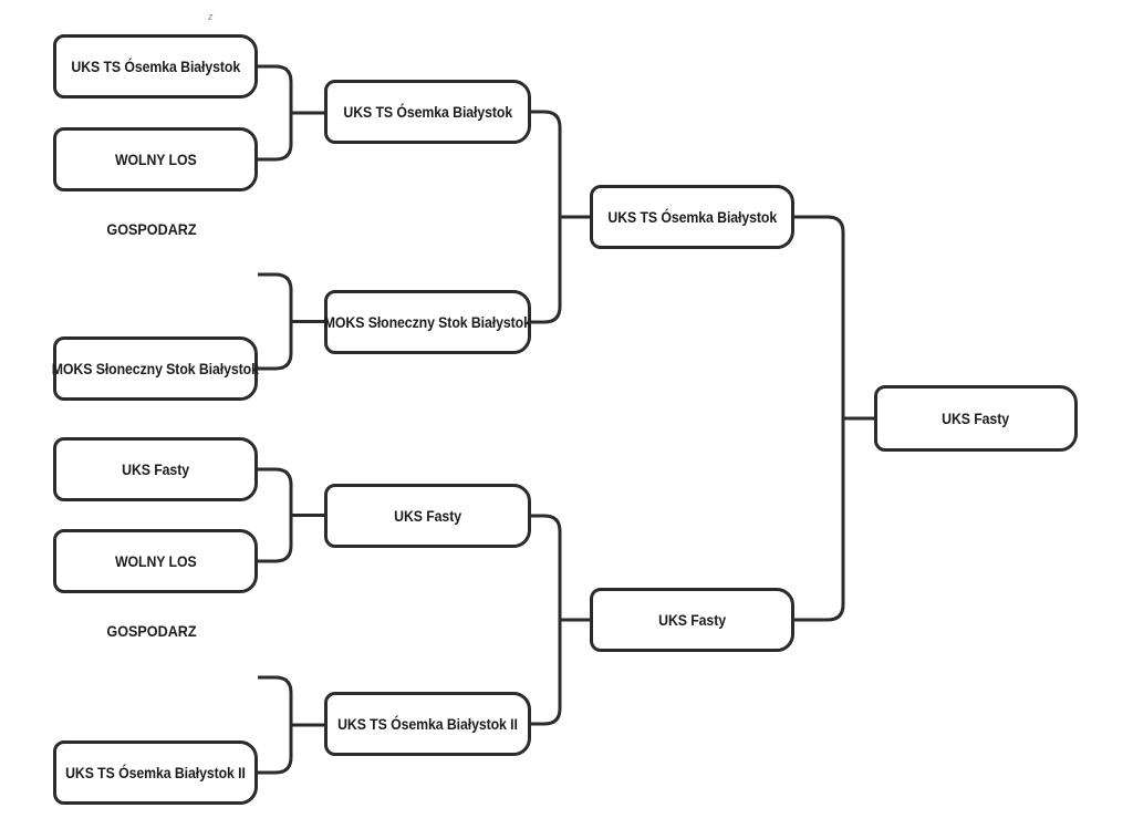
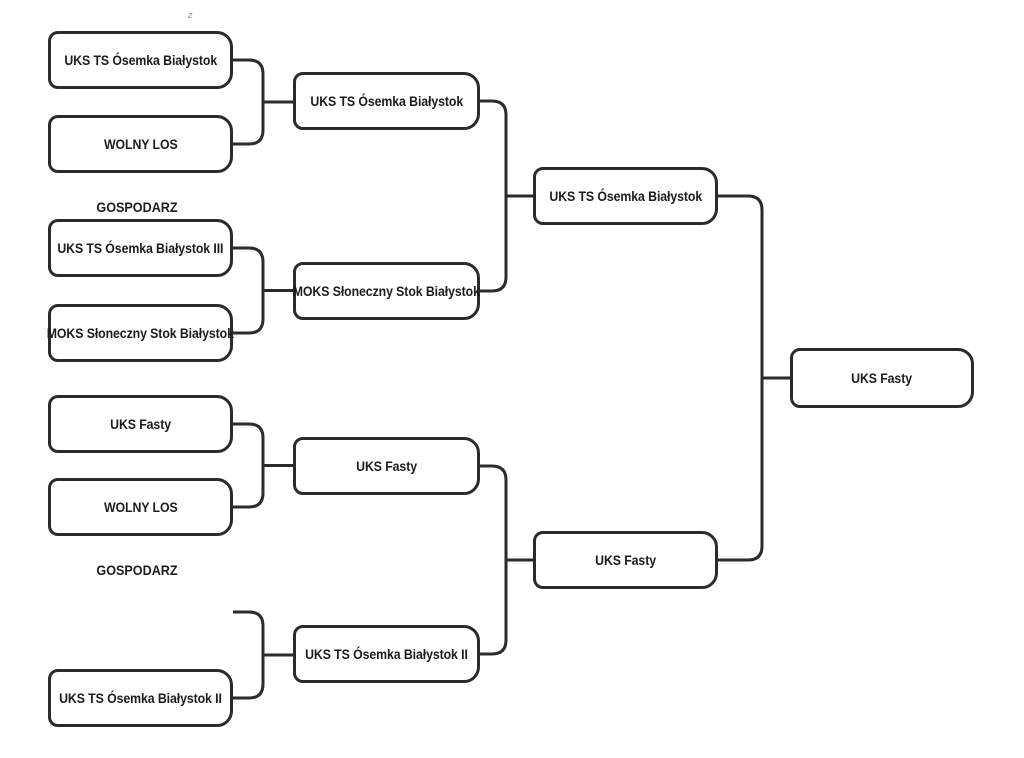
  z
  UKS TS Ósemka Białystok
  WOLNY LOS
+ UKS TS Ósemka Białystok III
  MOKS Słoneczny Stok Białystok
  UKS Fasty
  WOLNY LOS
  UKS TS Ósemka Białystok II
  UKS TS Ósemka Białystok
  MOKS Słoneczny Stok Białystok
  UKS Fasty
  UKS TS Ósemka Białystok II
  UKS TS Ósemka Białystok
  UKS Fasty
  UKS Fasty
  GOSPODARZ
  GOSPODARZ
